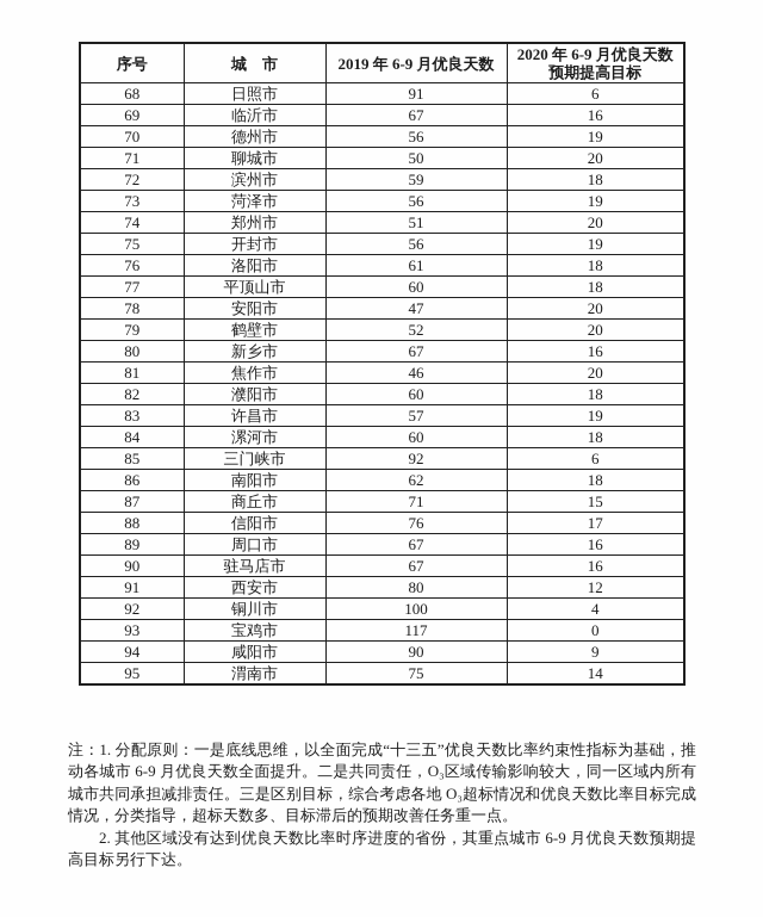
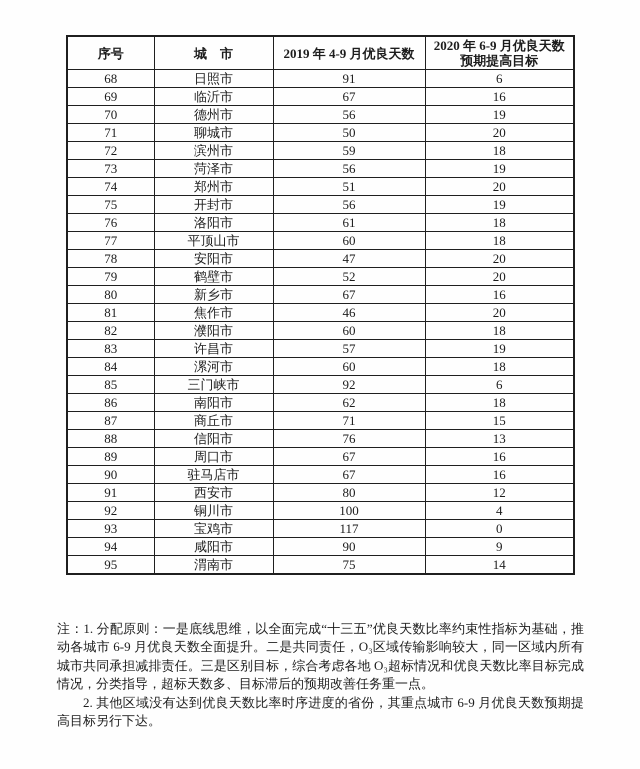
- 序号	城 市	2019 年 6-9 月优良天数	2020 年 6-9 月优良天数 预期提高目标
+ 序号	城 市	2019 年 4-9 月优良天数	2020 年 6-9 月优良天数 预期提高目标
  68	日照市	91	6
  69	临沂市	67	16
  70	德州市	56	19
  71	聊城市	50	20
  72	滨州市	59	18
  73	菏泽市	56	19
  74	郑州市	51	20
  75	开封市	56	19
  76	洛阳市	61	18
  77	平顶山市	60	18
  78	安阳市	47	20
  79	鹤壁市	52	20
  80	新乡市	67	16
  81	焦作市	46	20
  82	濮阳市	60	18
  83	许昌市	57	19
  84	漯河市	60	18
  85	三门峡市	92	6
  86	南阳市	62	18
  87	商丘市	71	15
- 88	信阳市	76	17
+ 88	信阳市	76	13
  89	周口市	67	16
  90	驻马店市	67	16
  91	西安市	80	12
  92	铜川市	100	4
  93	宝鸡市	117	0
  94	咸阳市	90	9
  95	渭南市	75	14
  注：1. 分配原则：一是底线思维，以全面完成“十三五”优良天数比率约束性指标为基础，推动各城市 6-9 月优良天数全面提升。二是共同责任，O₃区域传输影响较大，同一区域内所有城市共同承担减排责任。三是区别目标，综合考虑各地 O₃超标情况和优良天数比率目标完成情况，分类指导，超标天数多、目标滞后的预期改善任务重一点。
  2. 其他区域没有达到优良天数比率时序进度的省份，其重点城市 6-9 月优良天数预期提高目标另行下达。
